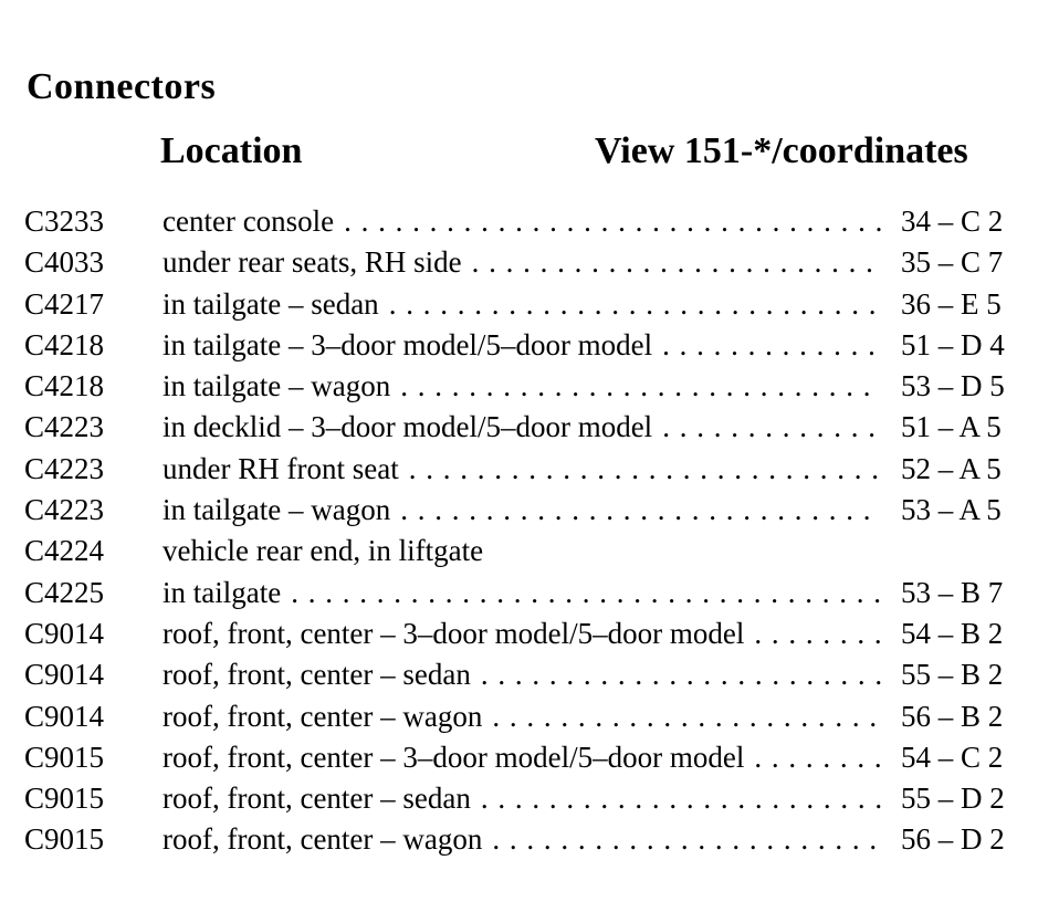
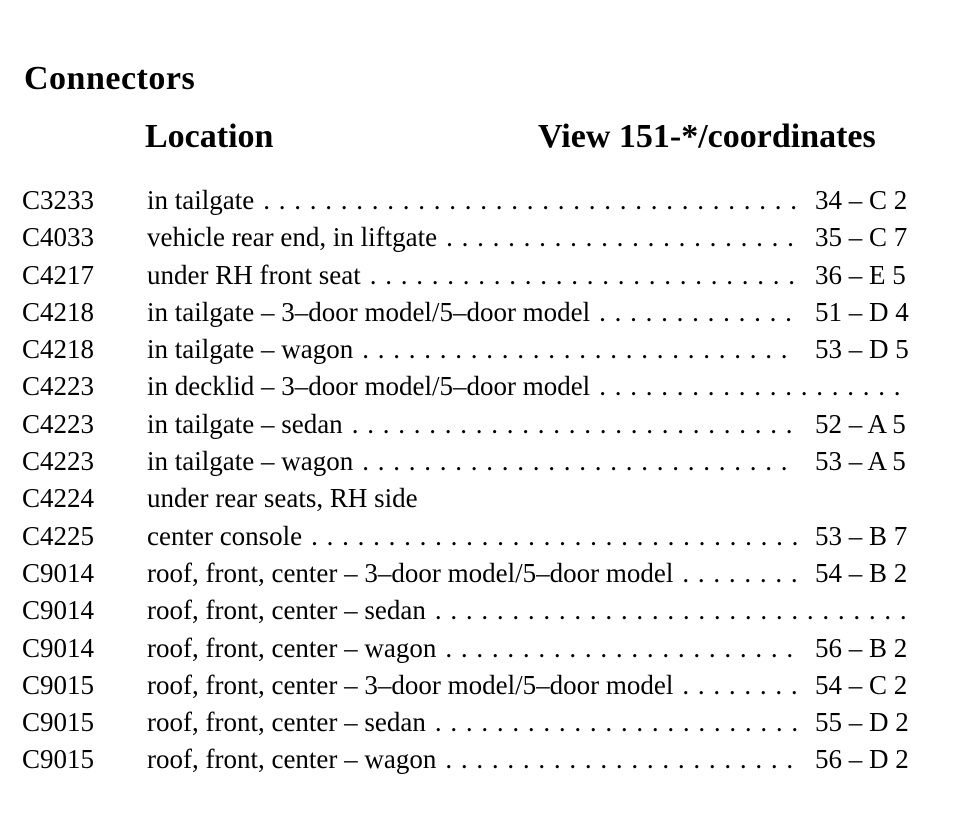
  Connectors
  Location
  View 151-*/coordinates
  C3233
- center console
+ in tailgate
  34 – C 2
  C4033
- under rear seats, RH side
+ vehicle rear end, in liftgate
  35 – C 7
  C4217
- in tailgate – sedan
+ under RH front seat
  36 – E 5
  C4218
  in tailgate – 3–door model/5–door model
  51 – D 4
  C4218
  in tailgate – wagon
  53 – D 5
  C4223
  in decklid – 3–door model/5–door model
- 51 – A 5
  C4223
- under RH front seat
+ in tailgate – sedan
  52 – A 5
  C4223
  in tailgate – wagon
  53 – A 5
  C4224
- vehicle rear end, in liftgate
+ under rear seats, RH side
  C4225
- in tailgate
+ center console
  53 – B 7
  C9014
  roof, front, center – 3–door model/5–door model
  54 – B 2
  C9014
  roof, front, center – sedan
- 55 – B 2
  C9014
  roof, front, center – wagon
  56 – B 2
  C9015
  roof, front, center – 3–door model/5–door model
  54 – C 2
  C9015
  roof, front, center – sedan
  55 – D 2
  C9015
  roof, front, center – wagon
  56 – D 2
